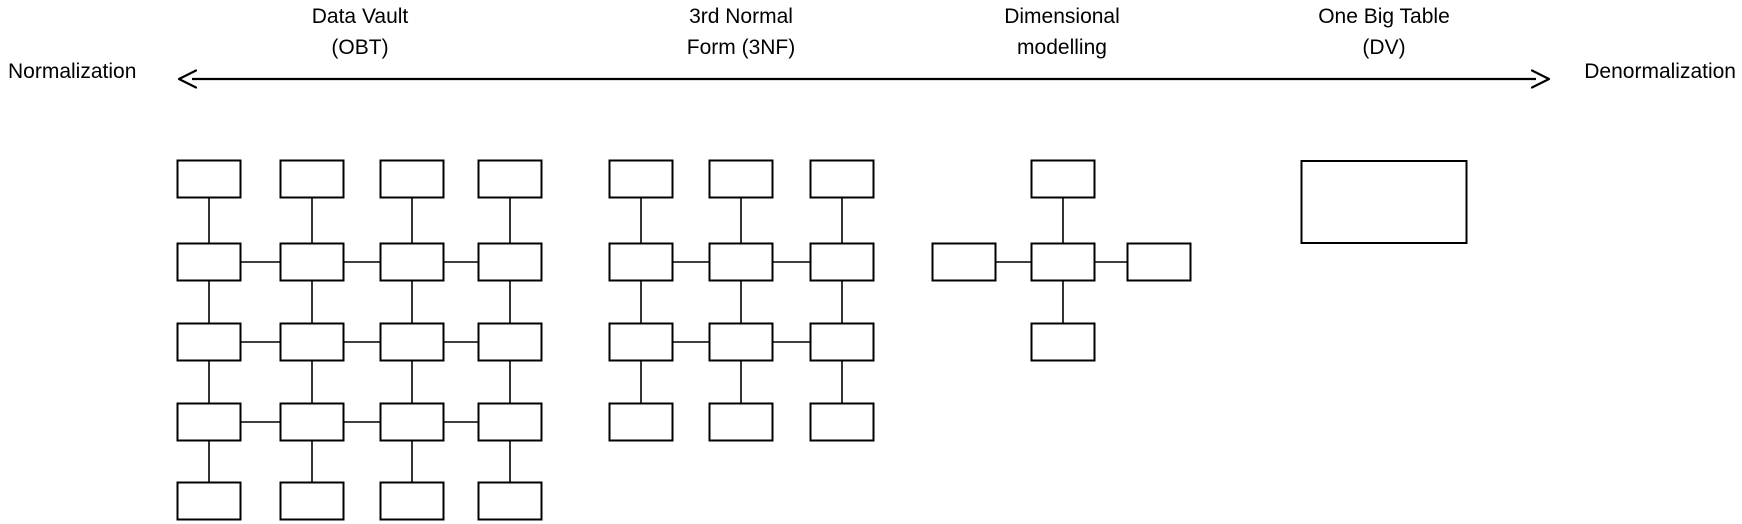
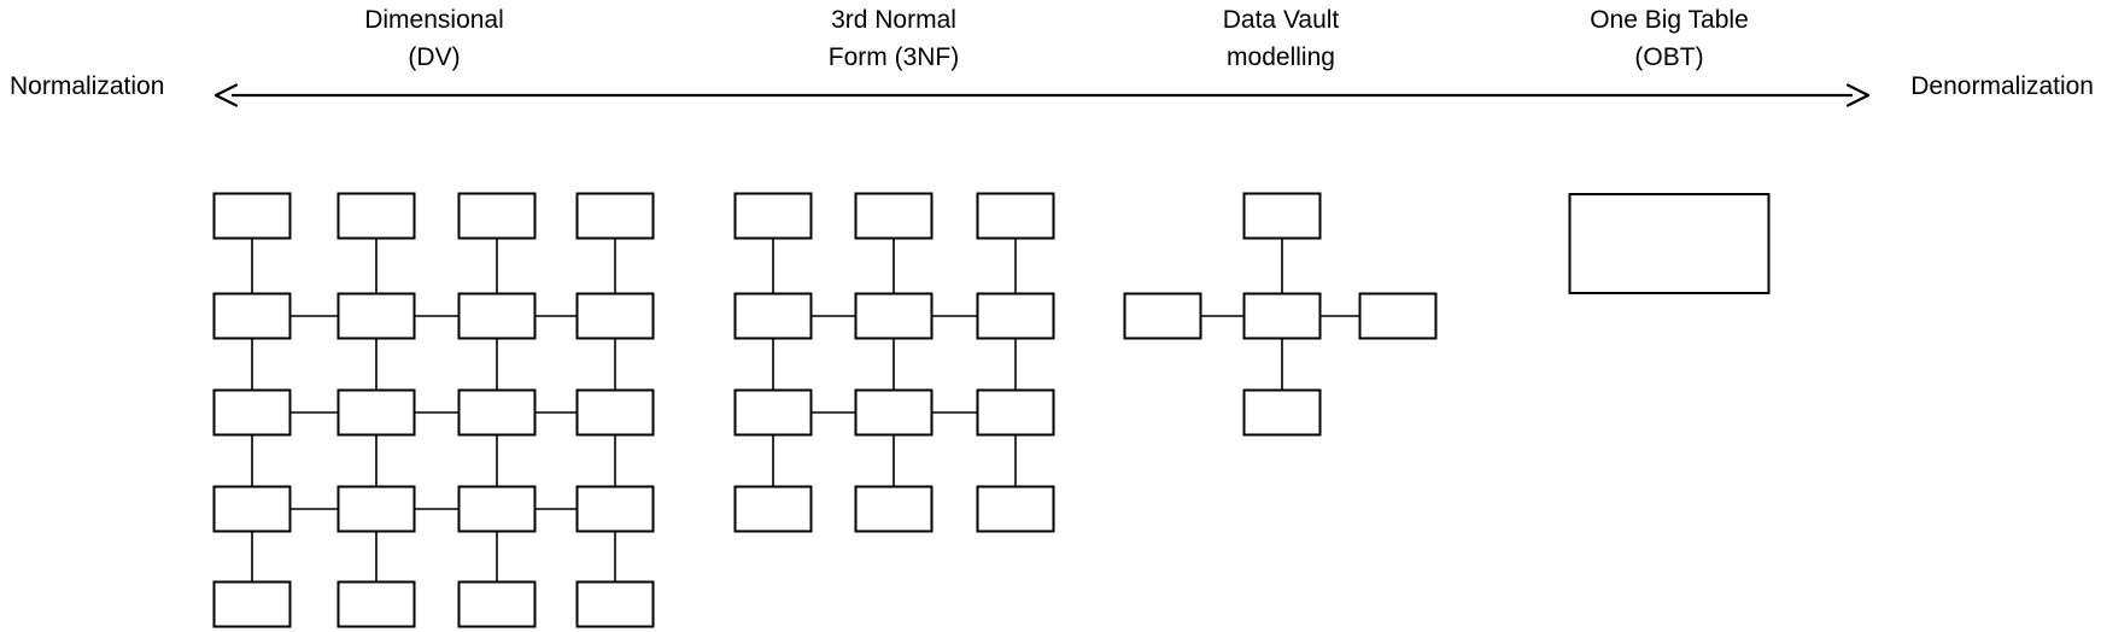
  Normalization
  Denormalization
- Data Vault
+ Dimensional
- (OBT)
+ (DV)
  3rd Normal
  Form (3NF)
- Dimensional
+ Data Vault
  modelling
  One Big Table
- (DV)
+ (OBT)
